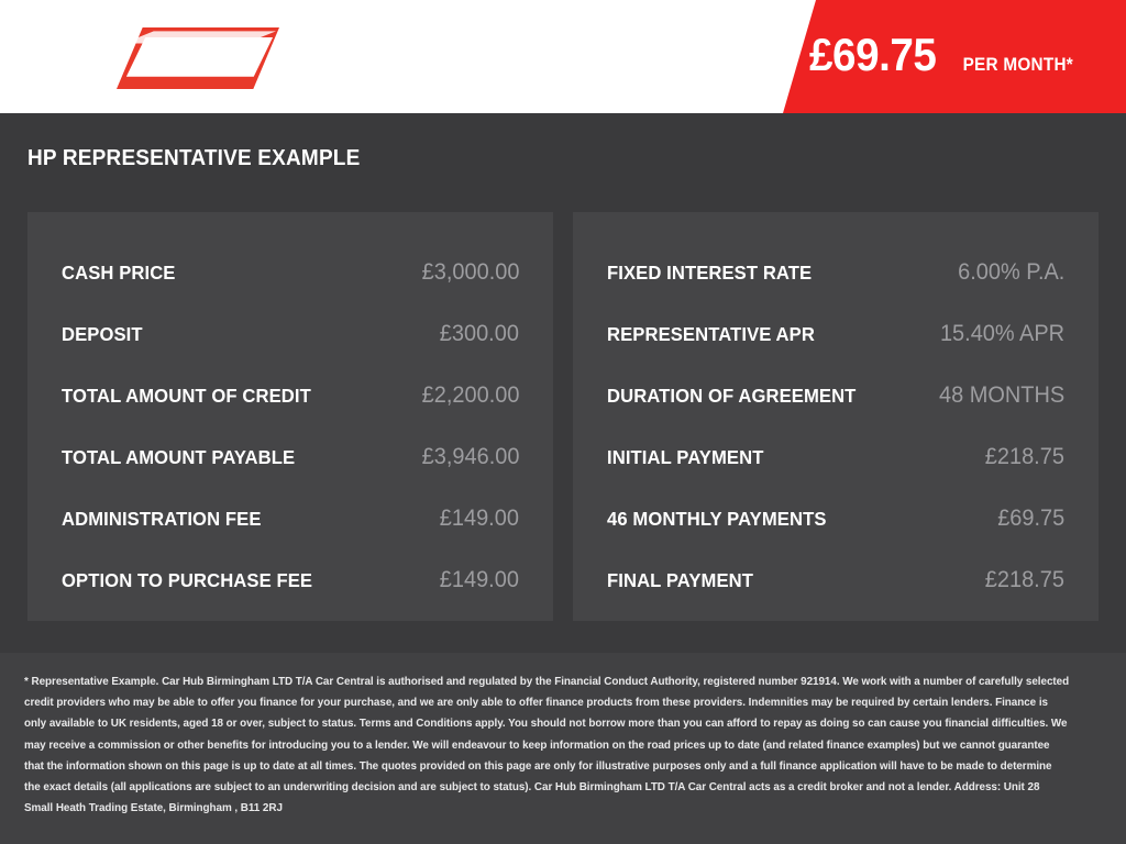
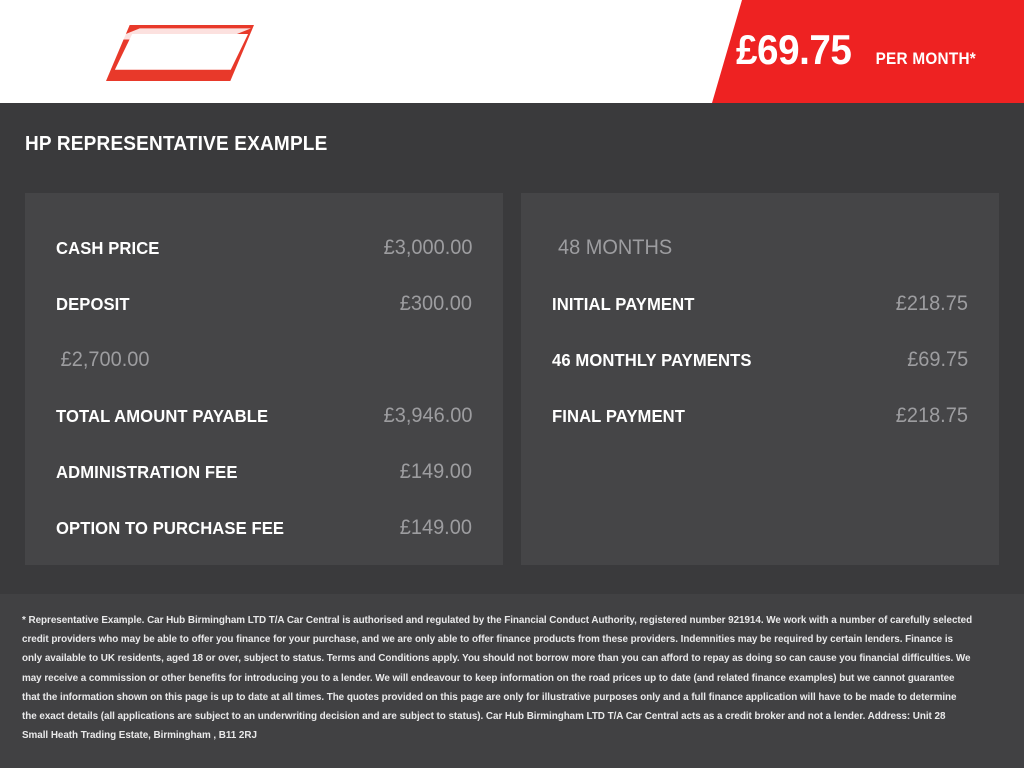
  £69.75
  PER MONTH*
  HP REPRESENTATIVE EXAMPLE
  CASH PRICE
  £3,000.00
  DEPOSIT
  £300.00
- TOTAL AMOUNT OF CREDIT
- £2,200.00
+ £2,700.00
  TOTAL AMOUNT PAYABLE
  £3,946.00
  ADMINISTRATION FEE
  £149.00
  OPTION TO PURCHASE FEE
  £149.00
- FIXED INTEREST RATE
- 6.00% P.A.
- REPRESENTATIVE APR
- 15.40% APR
- DURATION OF AGREEMENT
  48 MONTHS
  INITIAL PAYMENT
  £218.75
  46 MONTHLY PAYMENTS
  £69.75
  FINAL PAYMENT
  £218.75
  * Representative Example. Car Hub Birmingham LTD T/A Car Central is authorised and regulated by the Financial Conduct Authority, registered number 921914. We work with a number of carefully selected credit providers who may be able to offer you finance for your purchase, and we are only able to offer finance products from these providers. Indemnities may be required by certain lenders. Finance is only available to UK residents, aged 18 or over, subject to status. Terms and Conditions apply. You should not borrow more than you can afford to repay as doing so can cause you financial difficulties. We may receive a commission or other benefits for introducing you to a lender. We will endeavour to keep information on the road prices up to date (and related finance examples) but we cannot guarantee that the information shown on this page is up to date at all times. The quotes provided on this page are only for illustrative purposes only and a full finance application will have to be made to determine the exact details (all applications are subject to an underwriting decision and are subject to status). Car Hub Birmingham LTD T/A Car Central acts as a credit broker and not a lender. Address: Unit 28 Small Heath Trading Estate, Birmingham , B11 2RJ
